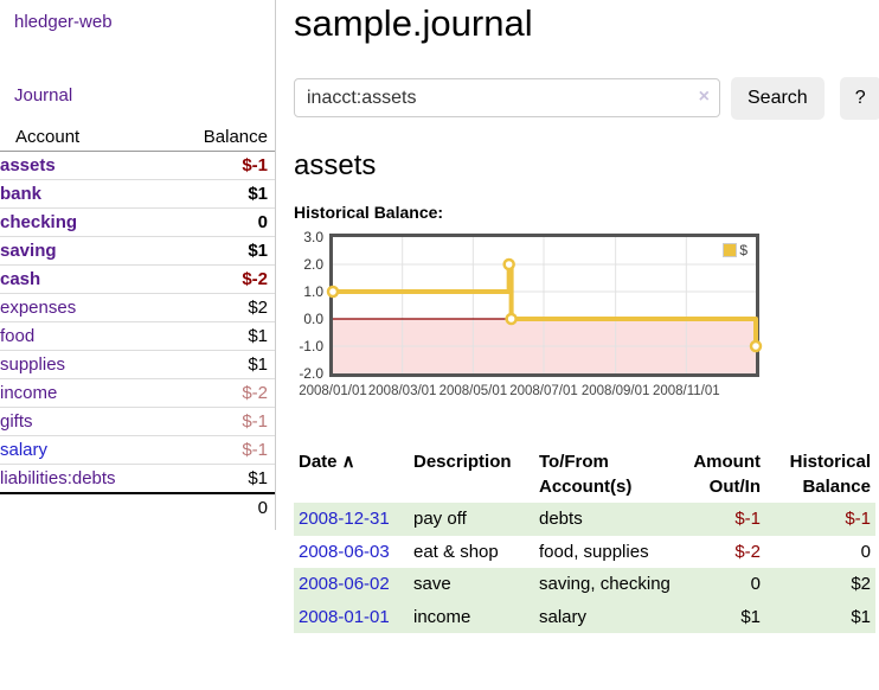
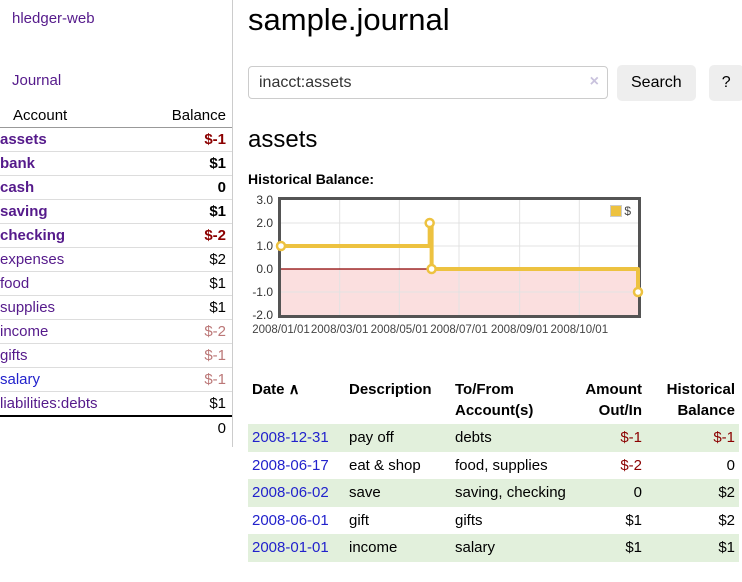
  hledger-web
  Journal
  Account	Balance
  assets	$-1
  bank	$1
- checking	0
+ cash	0
  saving	$1
- cash	$-2
+ checking	$-2
  expenses	$2
  food	$1
  supplies	$1
  income	$-2
  gifts	$-1
  salary	$-1
  liabilities:debts	$1
  	0
  sample.journal
  inacct:assets
  ×
  Search
  ?
  assets
  Historical Balance:
  3.0
  2.0
  1.0
  0.0
  -1.0
  -2.0
  $
  2008/01/01
  2008/03/01
  2008/05/01
  2008/07/01
  2008/09/01
- 2008/11/01
+ 2008/10/01
  Date ∧	Description	To/FromAccount(s)	AmountOut/In	HistoricalBalance
  2008-12-31	pay off	debts	$-1	$-1
- 2008-06-03	eat & shop	food, supplies	$-2	0
+ 2008-06-17	eat & shop	food, supplies	$-2	0
  2008-06-02	save	saving, checking	0	$2
+ 2008-06-01	gift	gifts	$1	$2
  2008-01-01	income	salary	$1	$1
